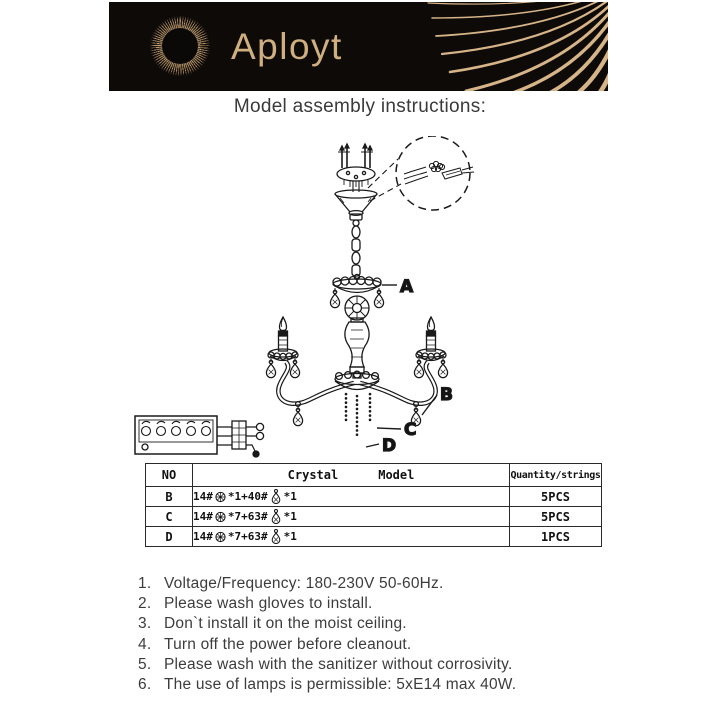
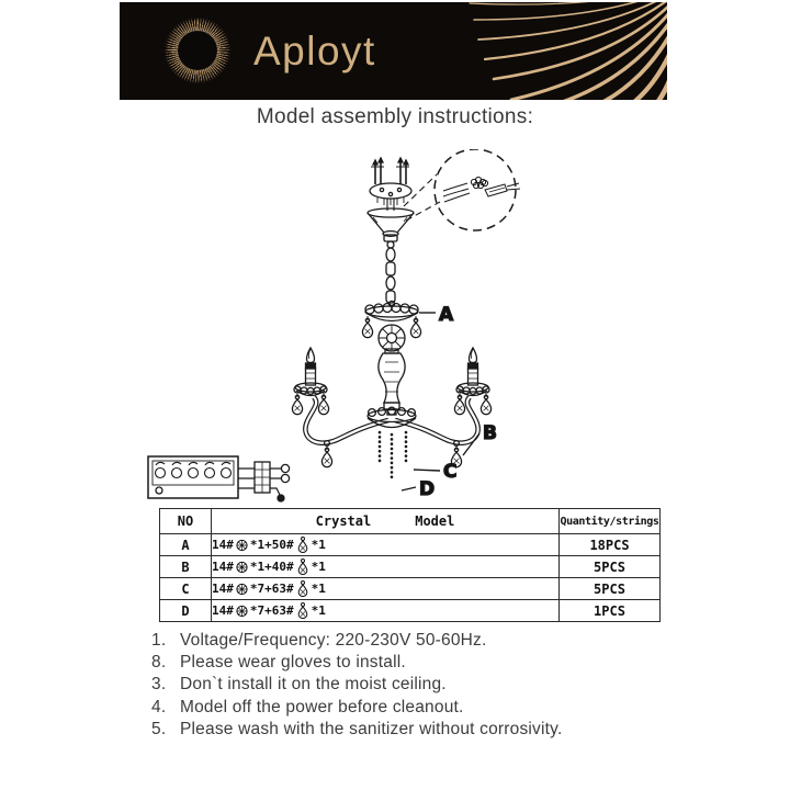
  Aployt
  Model assembly instructions:
  A
  B
  C
  D
  NO	Crystal Model	Quantity/strings
+ A	14# *1+50# *1	18PCS
  B	14# *1+40# *1	5PCS
  C	14# *7+63# *1	5PCS
  D	14# *7+63# *1	1PCS
  1.
- Voltage/Frequency: 180-230V 50-60Hz.
+ Voltage/Frequency: 220-230V 50-60Hz.
- 2.
+ 8.
- Please wash gloves to install.
+ Please wear gloves to install.
  3.
  Don`t install it on the moist ceiling.
  4.
- Turn off the power before cleanout.
+ Model off the power before cleanout.
  5.
  Please wash with the sanitizer without corrosivity.
- 6.
- The use of lamps is permissible: 5xE14 max 40W.
